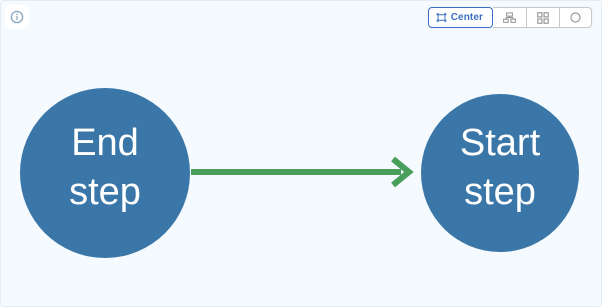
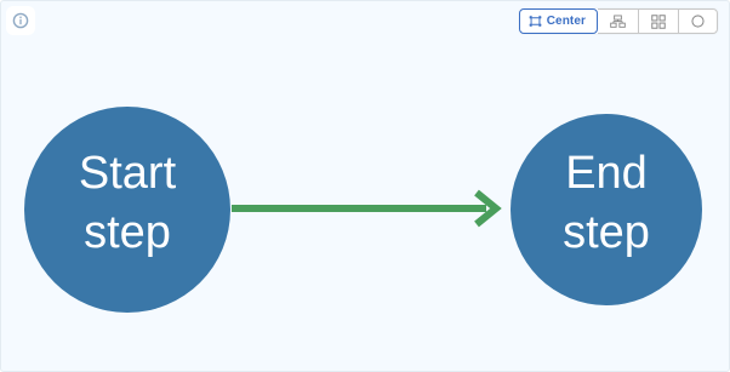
- End
+ Start
  step
- Start
+ End
  step
  Center
